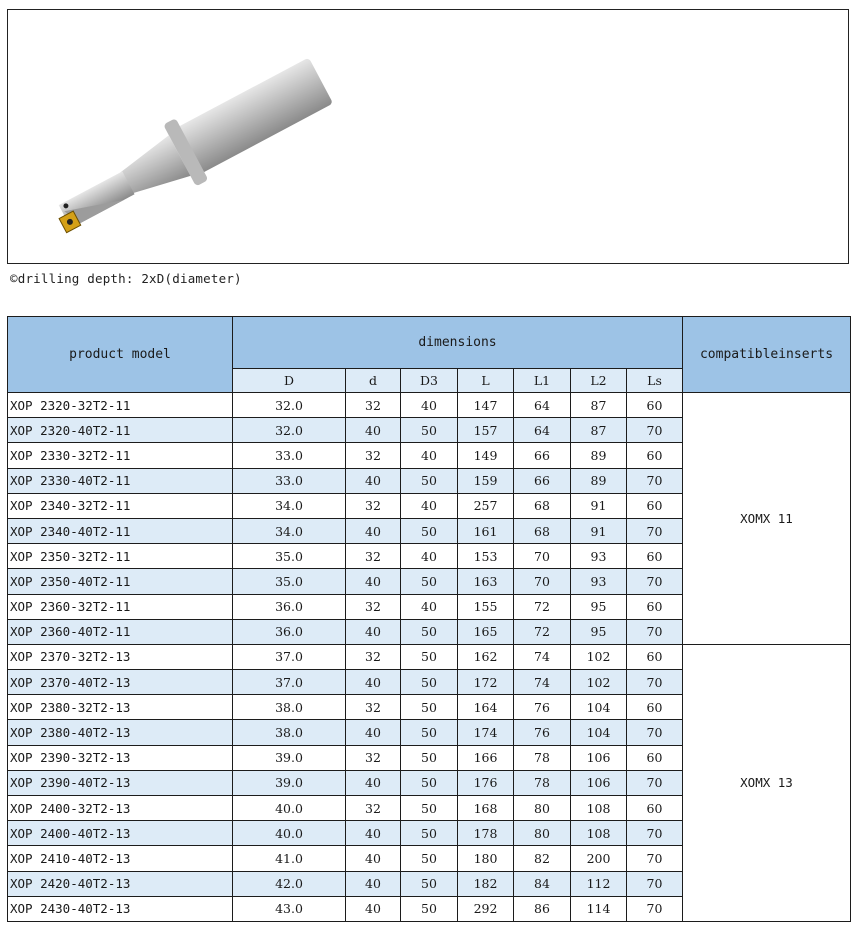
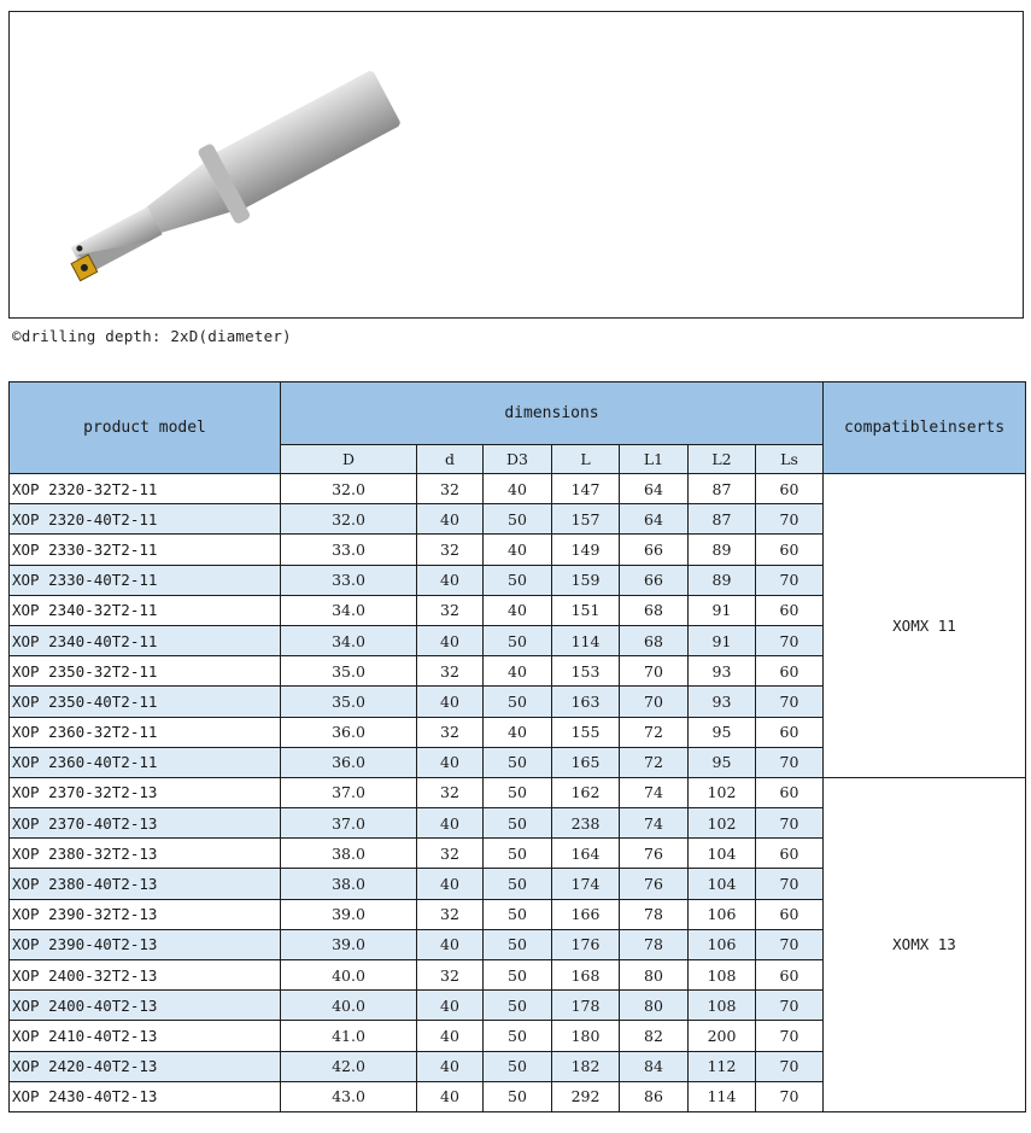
  ©drilling depth: 2xD(diameter)
  product model	dimensions	compatibleinserts
  D	d	D3	L	L1	L2	Ls
  XOP 2320-32T2-11	32.0	32	40	147	64	87	60	XOMX 11
  XOP 2320-40T2-11	32.0	40	50	157	64	87	70
  XOP 2330-32T2-11	33.0	32	40	149	66	89	60
  XOP 2330-40T2-11	33.0	40	50	159	66	89	70
- XOP 2340-32T2-11	34.0	32	40	257	68	91	60
+ XOP 2340-32T2-11	34.0	32	40	151	68	91	60
- XOP 2340-40T2-11	34.0	40	50	161	68	91	70
+ XOP 2340-40T2-11	34.0	40	50	114	68	91	70
  XOP 2350-32T2-11	35.0	32	40	153	70	93	60
  XOP 2350-40T2-11	35.0	40	50	163	70	93	70
  XOP 2360-32T2-11	36.0	32	40	155	72	95	60
  XOP 2360-40T2-11	36.0	40	50	165	72	95	70
  XOP 2370-32T2-13	37.0	32	50	162	74	102	60	XOMX 13
- XOP 2370-40T2-13	37.0	40	50	172	74	102	70
+ XOP 2370-40T2-13	37.0	40	50	238	74	102	70
  XOP 2380-32T2-13	38.0	32	50	164	76	104	60
  XOP 2380-40T2-13	38.0	40	50	174	76	104	70
  XOP 2390-32T2-13	39.0	32	50	166	78	106	60
  XOP 2390-40T2-13	39.0	40	50	176	78	106	70
  XOP 2400-32T2-13	40.0	32	50	168	80	108	60
  XOP 2400-40T2-13	40.0	40	50	178	80	108	70
  XOP 2410-40T2-13	41.0	40	50	180	82	200	70
  XOP 2420-40T2-13	42.0	40	50	182	84	112	70
  XOP 2430-40T2-13	43.0	40	50	292	86	114	70
